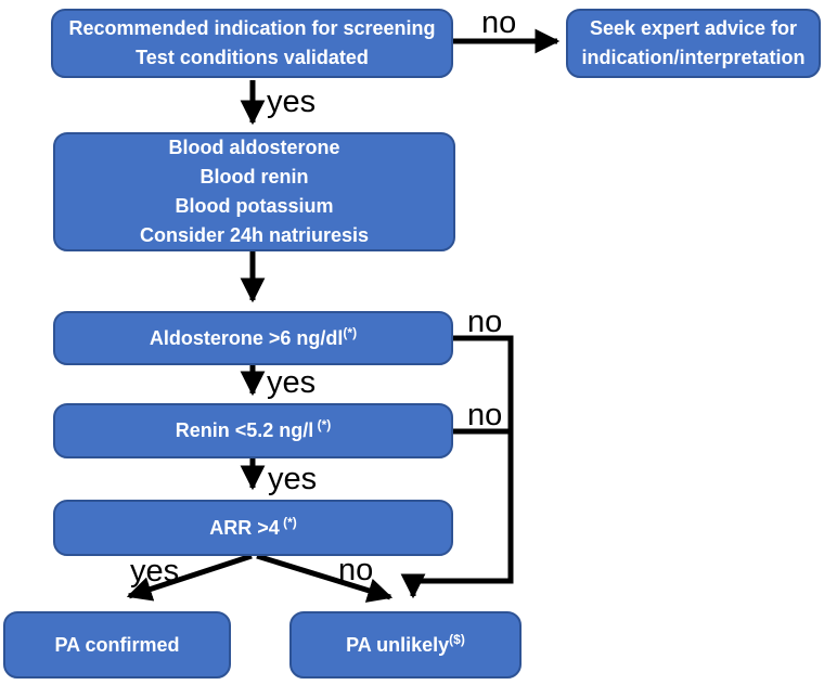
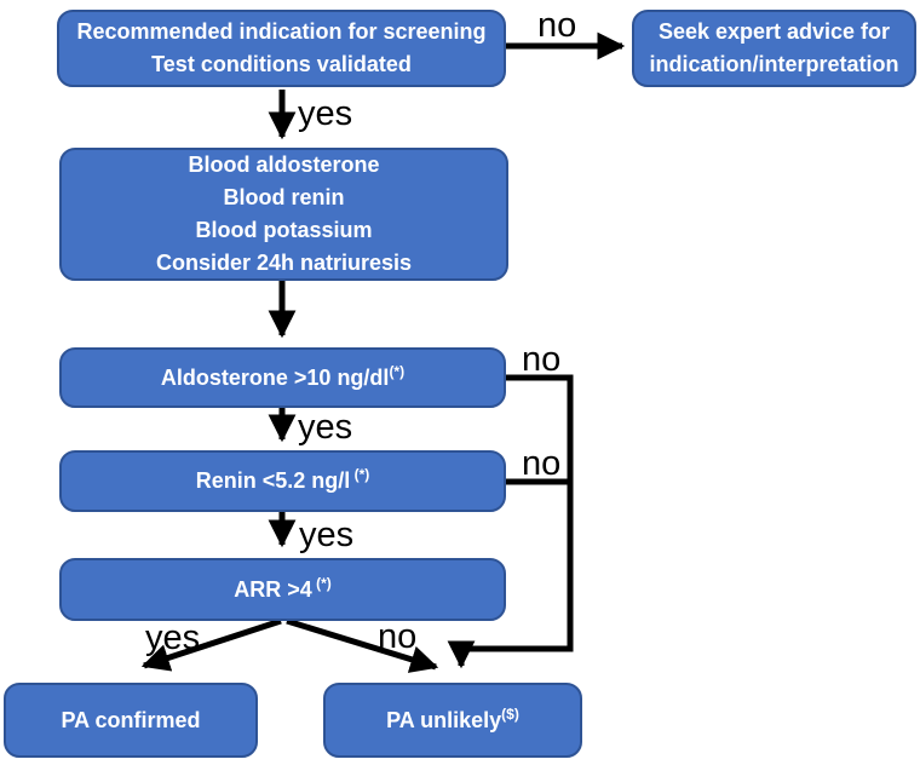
  Recommended indication for screening
  Test conditions validated
  Seek expert advice for
  indication/interpretation
  Blood aldosterone
  Blood renin
  Blood potassium
  Consider 24h natriuresis
- Aldosterone >6 ng/dl(*)
+ Aldosterone >10 ng/dl(*)
  Renin <5.2 ng/l (*)
  ARR >4 (*)
  PA confirmed
  PA unlikely($)
  no
  yes
  no
  yes
  no
  yes
  yes
  no
